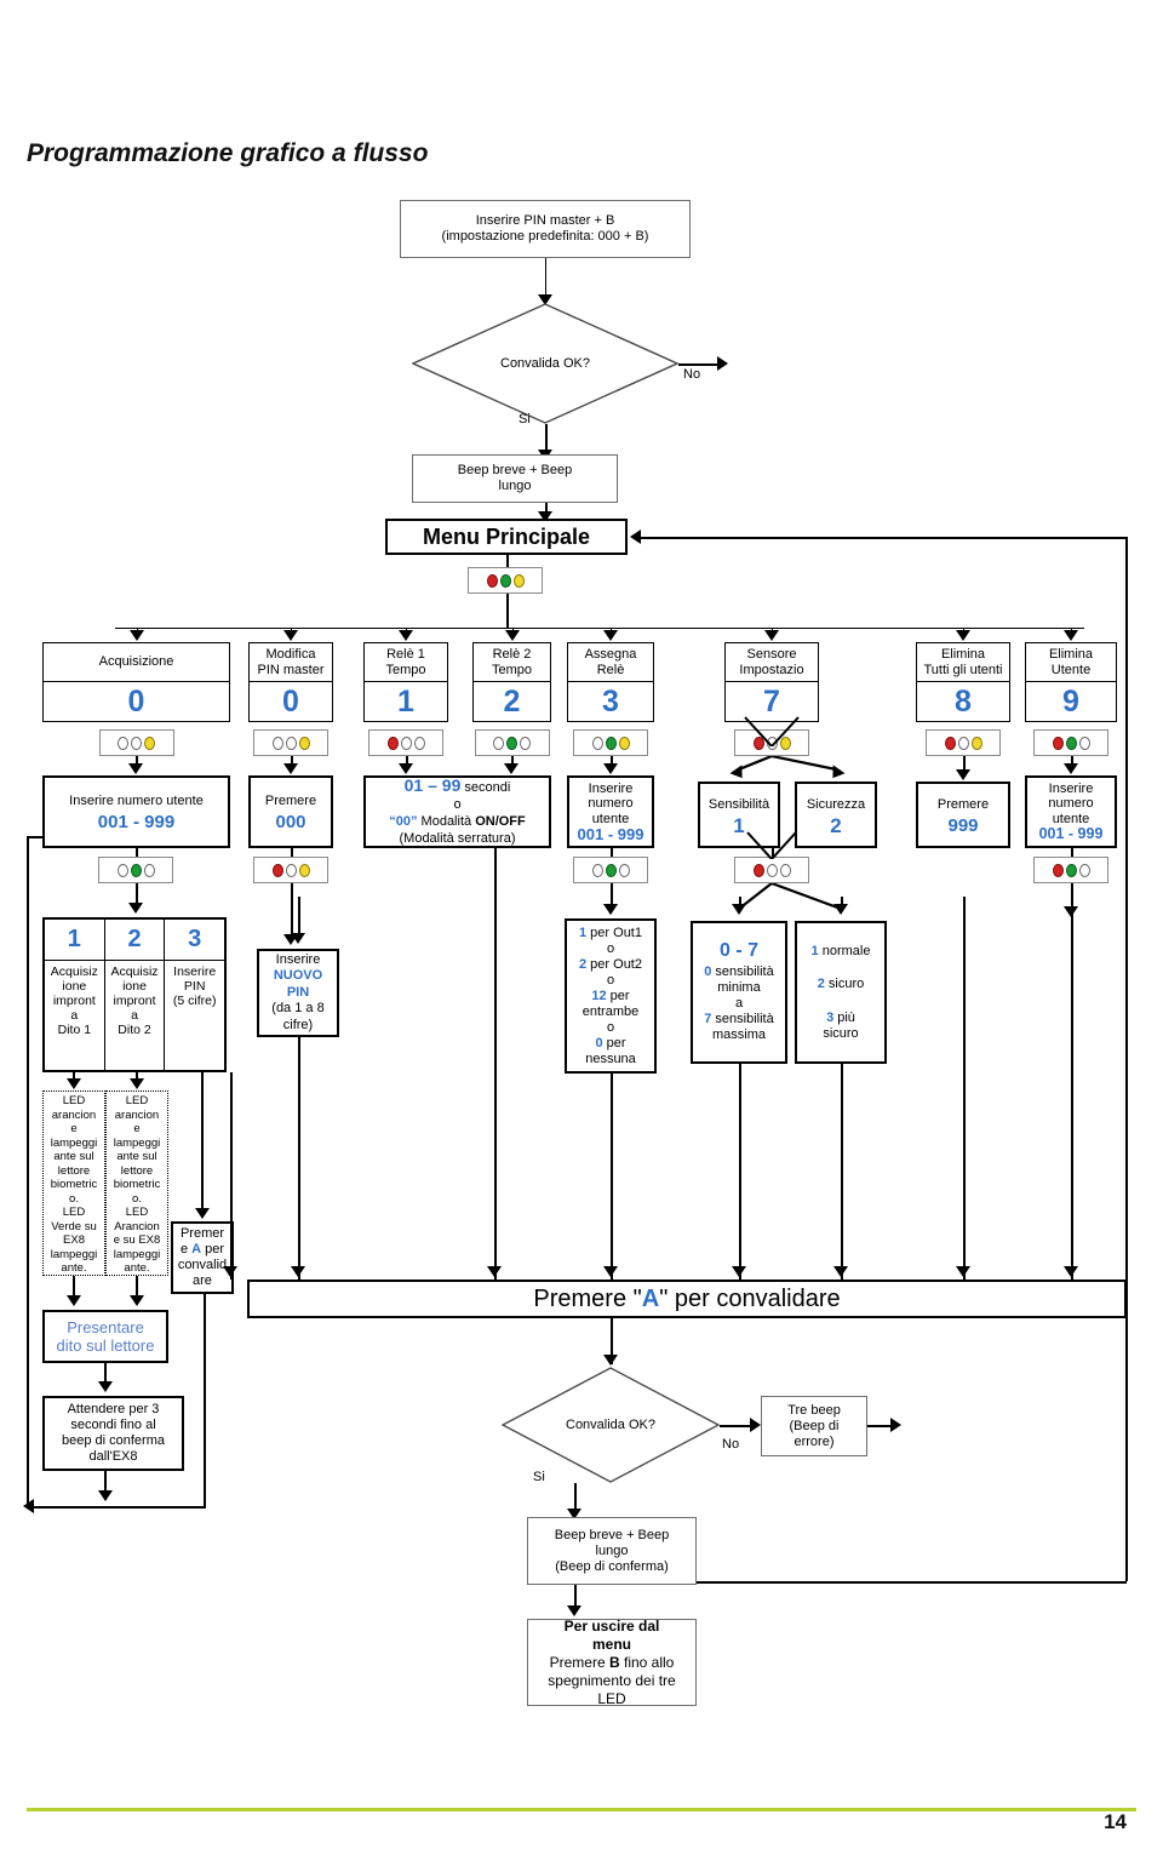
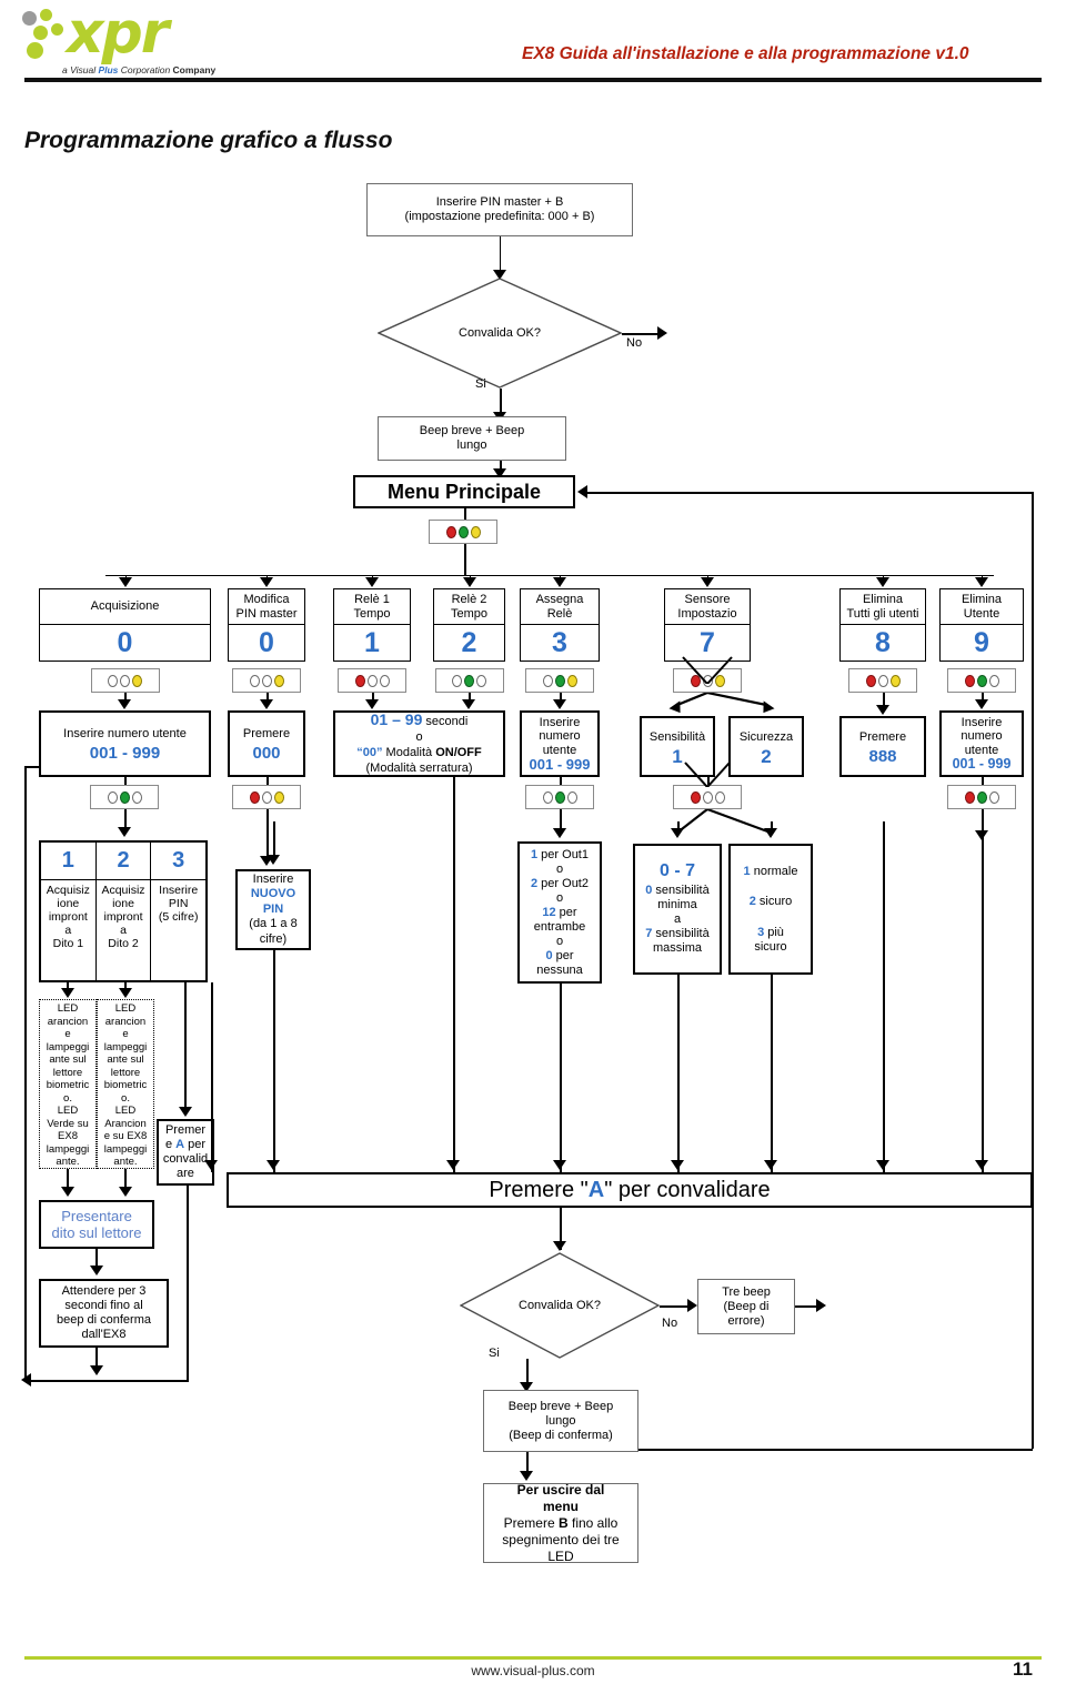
+ xpr
+ a Visual Plus Corporation Company
+ EX8 Guida all'installazione e alla programmazione v1.0
  Programmazione grafico a flusso
  Inserire PIN master + B
  (impostazione predefinita: 000 + B)
  Convalida OK?
  No
  Si
  Beep breve + Beep
  lungo
  Menu Principale
  Acquisizione
  0
  Modifica
  PIN master
  0
  Relè 1
  Tempo
  1
  Relè 2
  Tempo
  2
  Assegna
  Relè
  3
  Sensore
  Impostazio
  7
  Elimina
  Tutti gli utenti
  8
  Elimina
  Utente
  9
  Inserire numero utente
  001 - 999
  Premere
  000
  01 – 99 secondi
  o
  “00” Modalità ON/OFF
  (Modalità serratura)
  Inserire
  numero
  utente
  001 - 999
  Sensibilità
  1
  Sicurezza
  2
  Premere
- 999
+ 888
  Inserire
  numero
  utente
  001 - 999
  1
  Acquisiz
  ione
  impront
  a
  Dito 1
  2
  Acquisiz
  ione
  impront
  a
  Dito 2
  3
  Inserire
  PIN
  (5 cifre)
  LED
  arancion
  e
  lampeggi
  ante sul
  lettore
  biometric
  o.
  LED
  Verde su
  EX8
  lampeggi
  ante.
  LED
  arancion
  e
  lampeggi
  ante sul
  lettore
  biometric
  o.
  LED
  Arancion
  e su EX8
  lampeggi
  ante.
  Premer
  e A per
  convalid
  are
  Presentare
  dito sul lettore
  Attendere per 3
  secondi fino al
  beep di conferma
  dall'EX8
  Inserire
  NUOVO
  PIN
  (da 1 a 8
  cifre)
  1 per Out1
  o
  2 per Out2
  o
  12 per
  entrambe
  o
  0 per
  nessuna
  0 - 7
  0 sensibilità
  minima
  a
  7 sensibilità
  massima
  1 normale
  2 sicuro
  3 più
  sicuro
  Premere "
  A
  " per convalidare
  Convalida OK?
  No
  Tre beep
  (Beep di
  errore)
  Si
  Beep breve + Beep
  lungo
  (Beep di conferma)
  Per uscire dal
  menu
  Premere B fino allo
  spegnimento dei tre
  LED
+ www.visual-plus.com
- 14
+ 11
